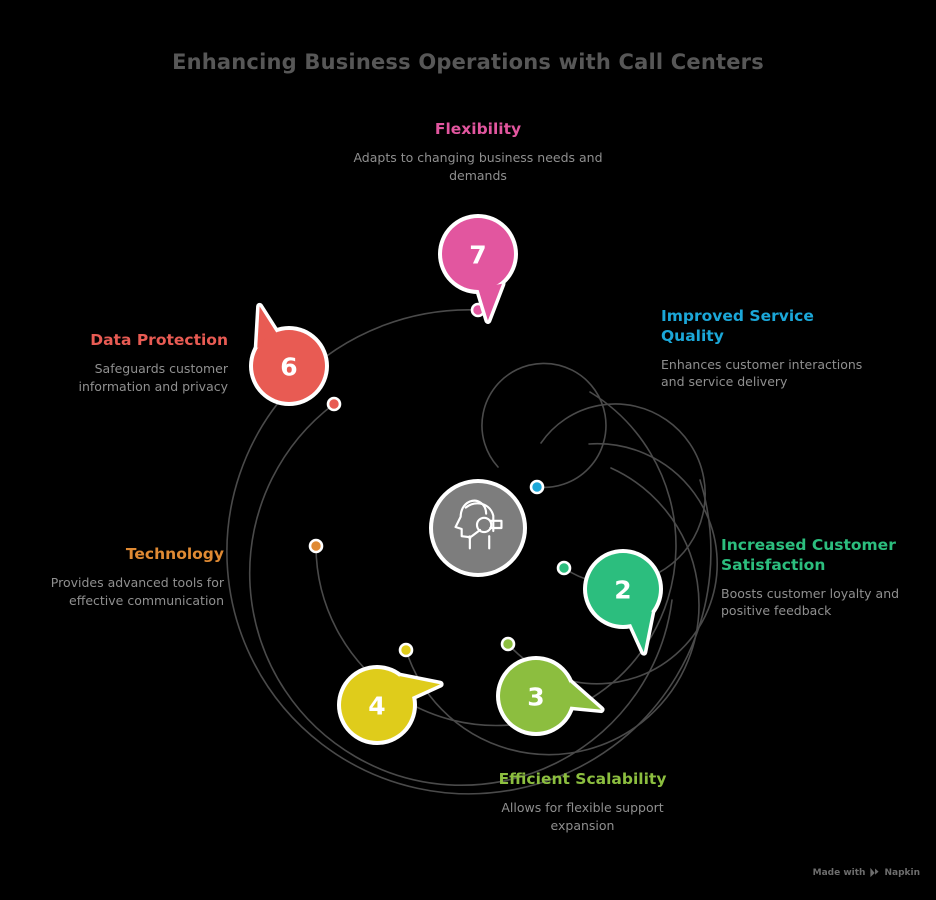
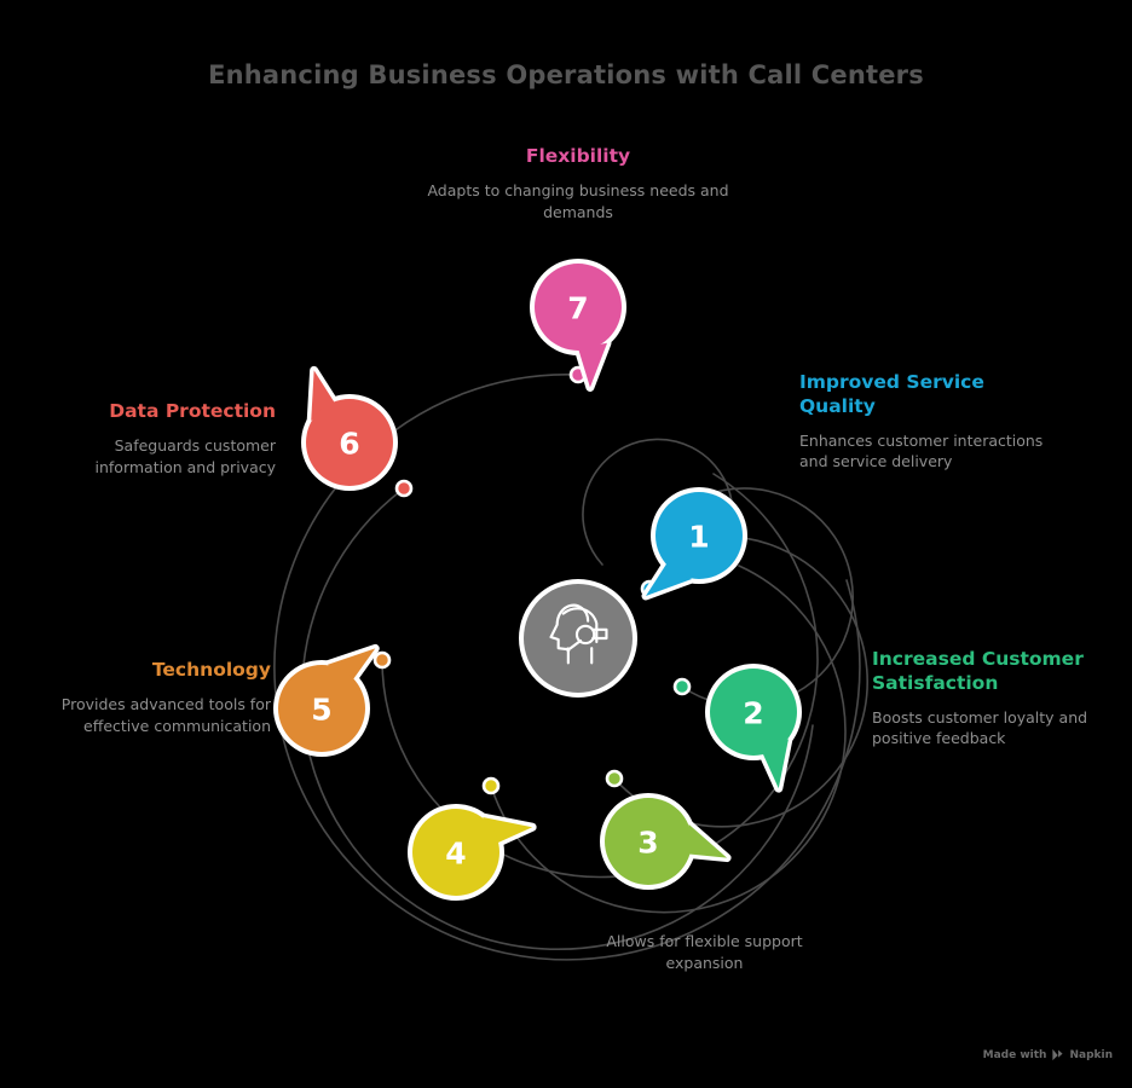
  Enhancing Business Operations with Call Centers
+ 1
  2
  3
  4
+ 5
  6
  7
  Flexibility
  Adapts to changing business needs and demands
  Improved Service Quality
  Enhances customer interactions and service delivery
  Increased Customer Satisfaction
  Boosts customer loyalty and positive feedback
- Efficient Scalability
  Allows for flexible support expansion
  Technology
  Provides advanced tools for effective communication
  Data Protection
  Safeguards customer information and privacy
  Made with
  Napkin
